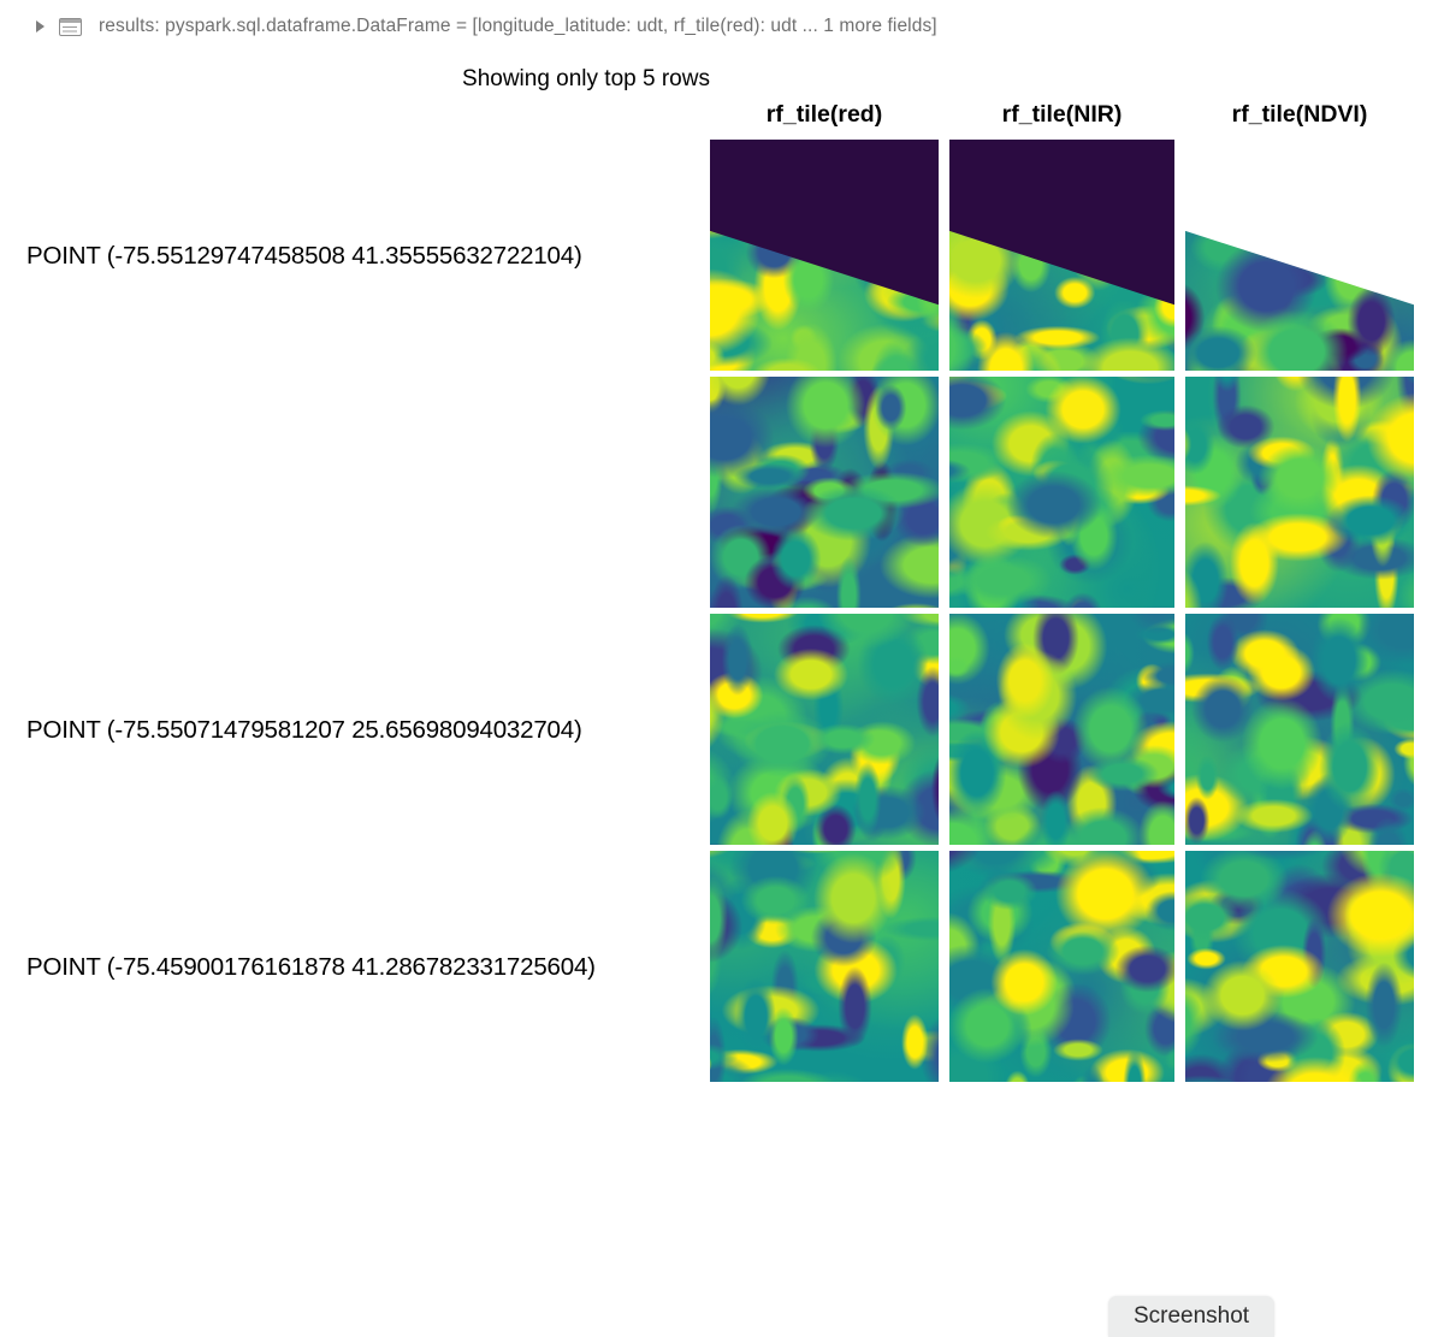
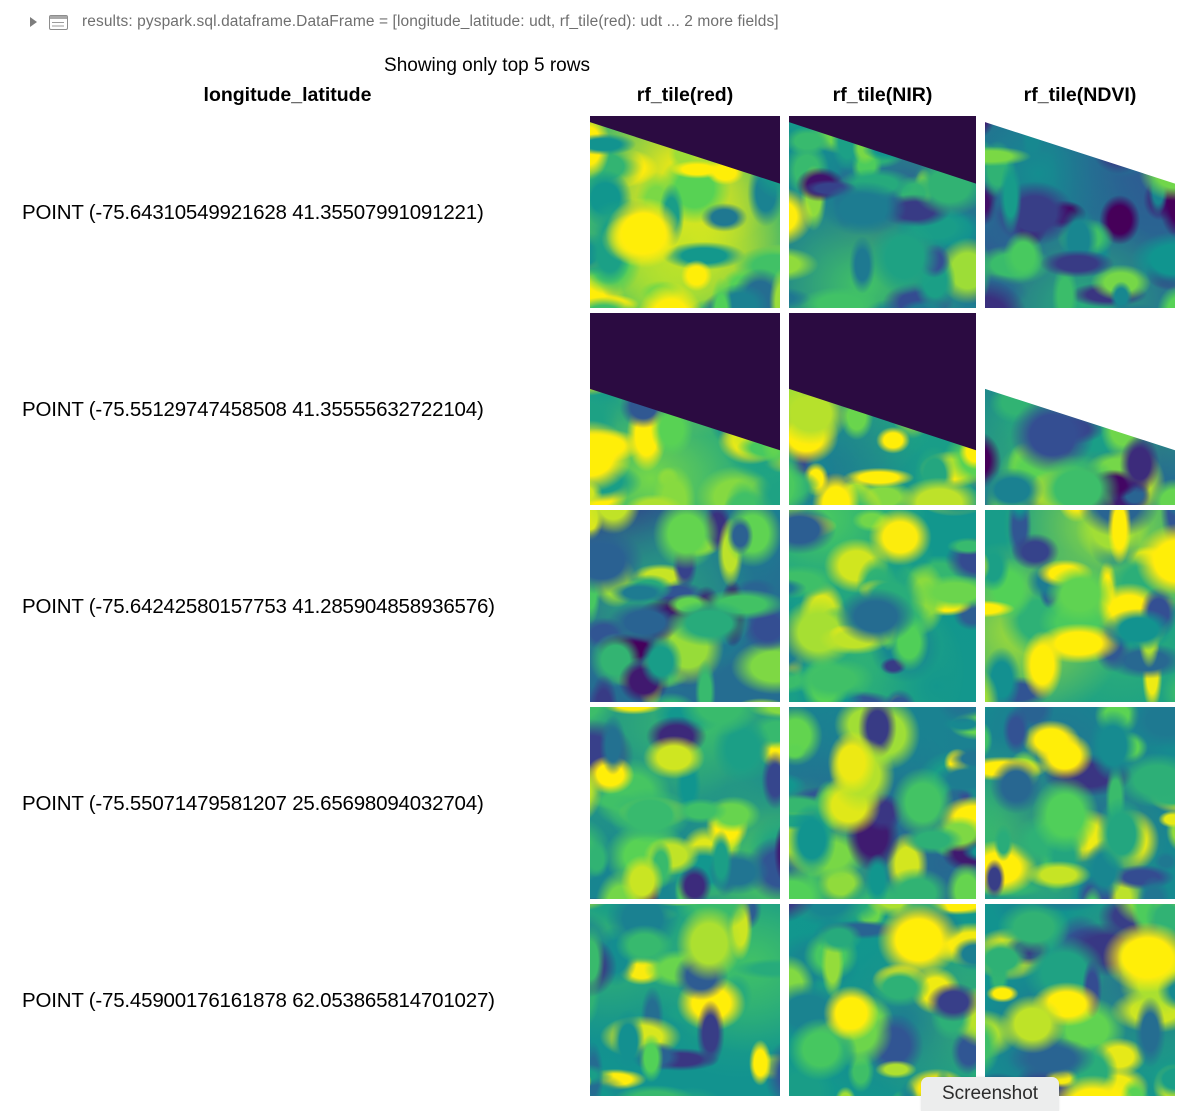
- results: pyspark.sql.dataframe.DataFrame = [longitude_latitude: udt, rf_tile(red): udt ... 1 more fields]
+ results: pyspark.sql.dataframe.DataFrame = [longitude_latitude: udt, rf_tile(red): udt ... 2 more fields]
  Showing only top 5 rows
+ longitude_latitude
  rf_tile(red)
  rf_tile(NIR)
  rf_tile(NDVI)
+ POINT (-75.64310549921628 41.35507991091221)
  POINT (-75.55129747458508 41.35555632722104)
+ POINT (-75.64242580157753 41.285904858936576)
  POINT (-75.55071479581207 25.65698094032704)
- POINT (-75.45900176161878 41.286782331725604)
+ POINT (-75.45900176161878 62.053865814701027)
  Screenshot
